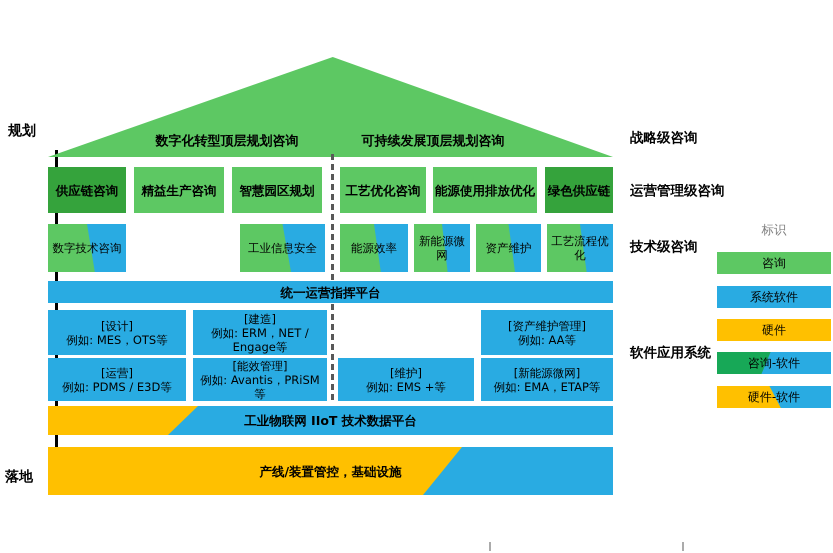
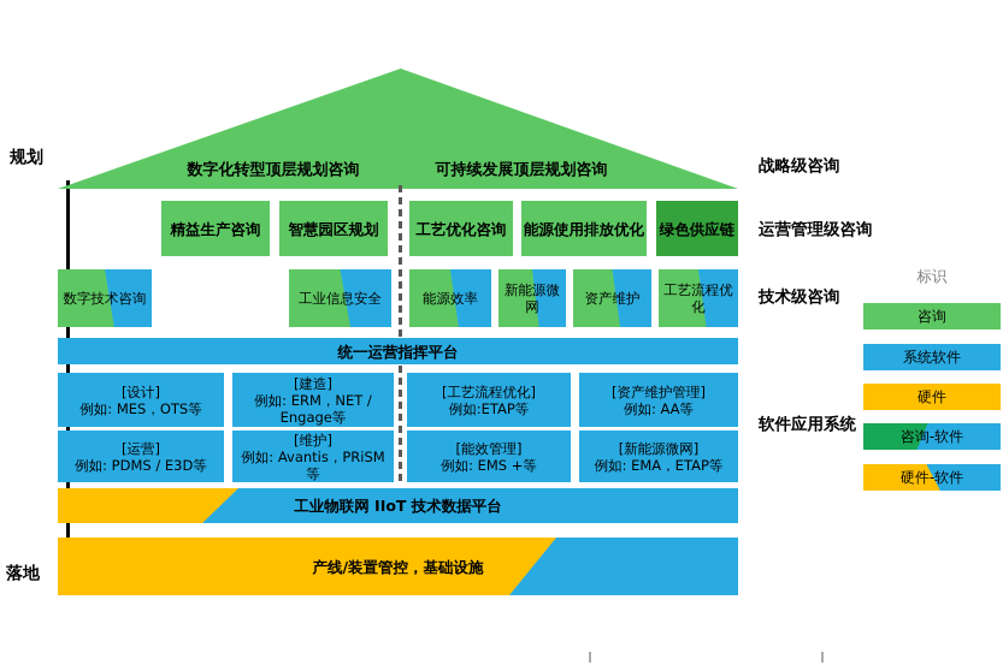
  规划
  落地
  数字化转型顶层规划咨询
  可持续发展顶层规划咨询
- 供应链咨询
  精益生产咨询
  智慧园区规划
  工艺优化咨询
  能源使用排放优化
  绿色供应链
  数字技术咨询
  工业信息安全
  能源效率
  新能源微网
  资产维护
  工艺流程优化
  统一运营指挥平台
  [设计]
  例如: MES，OTS等
  [建造]
  例如: ERM，NET / Engage等
+ [工艺流程优化]
+ 例如:ETAP等
  [资产维护管理]
  例如: AA等
  [运营]
  例如: PDMS / E3D等
- [能效管理]
+ [维护]
  例如: Avantis，PRiSM等
- [维护]
+ [能效管理]
  例如: EMS +等
  [新能源微网]
  例如: EMA，ETAP等
  工业物联网 IIoT 技术数据平台
  产线/装置管控，基础设施
  战略级咨询
  运营管理级咨询
  技术级咨询
  软件应用系统
  标识
  咨询
  系统软件
  硬件
  咨询-软件
  硬件-软件
